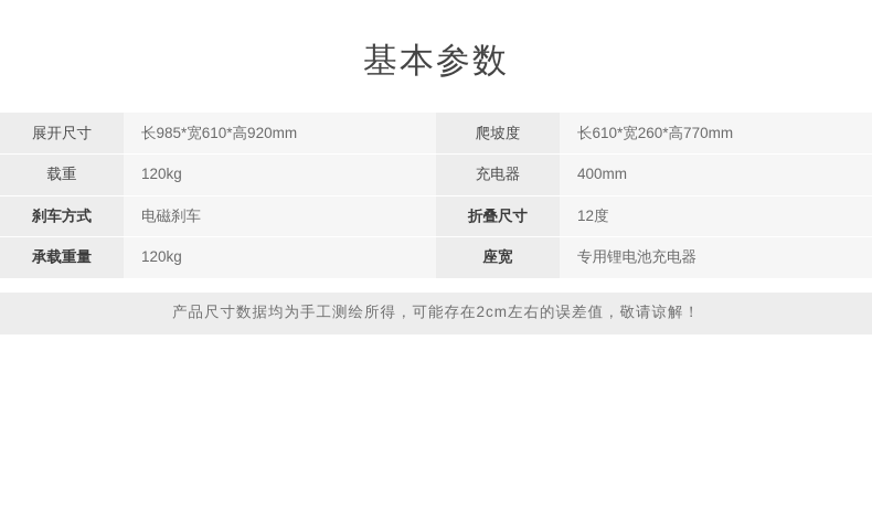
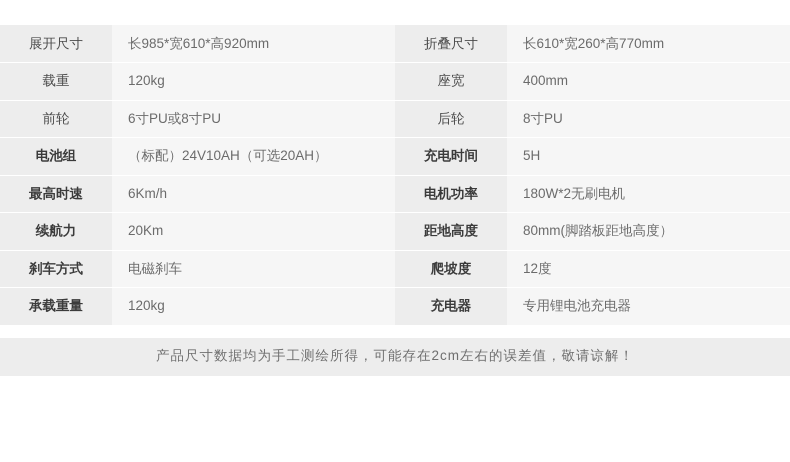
- 基本参数
- 展开尺寸	长985*宽610*高920mm	爬坡度	长610*宽260*高770mm
+ 展开尺寸	长985*宽610*高920mm	折叠尺寸	长610*宽260*高770mm
- 载重	120kg	充电器	400mm
+ 载重	120kg	座宽	400mm
+ 前轮	6寸PU或8寸PU	后轮	8寸PU
+ 电池组	（标配）24V10AH（可选20AH）	充电时间	5H
+ 最高时速	6Km/h	电机功率	180W*2无刷电机
+ 续航力	20Km	距地高度	80mm(脚踏板距地高度）
- 刹车方式	电磁刹车	折叠尺寸	12度
+ 刹车方式	电磁刹车	爬坡度	12度
- 承载重量	120kg	座宽	专用锂电池充电器
+ 承载重量	120kg	充电器	专用锂电池充电器
  产品尺寸数据均为手工测绘所得，可能存在2cm左右的误差值，敬请谅解！
